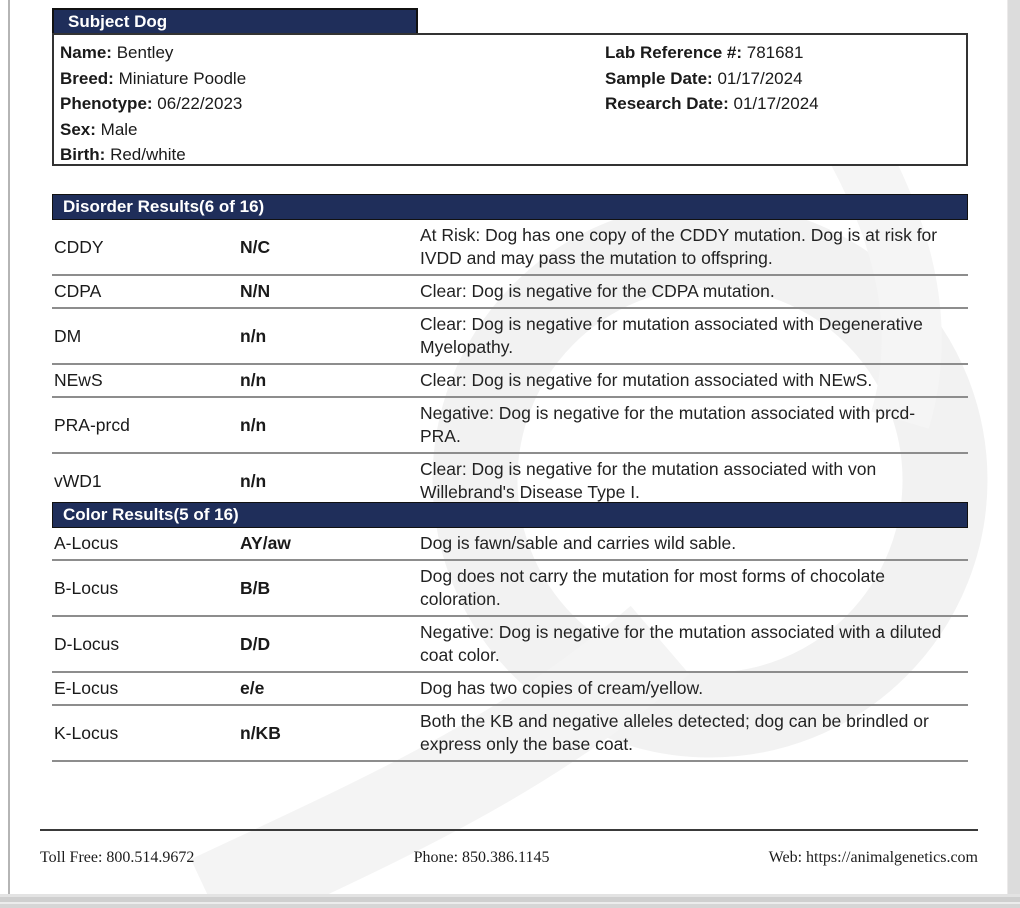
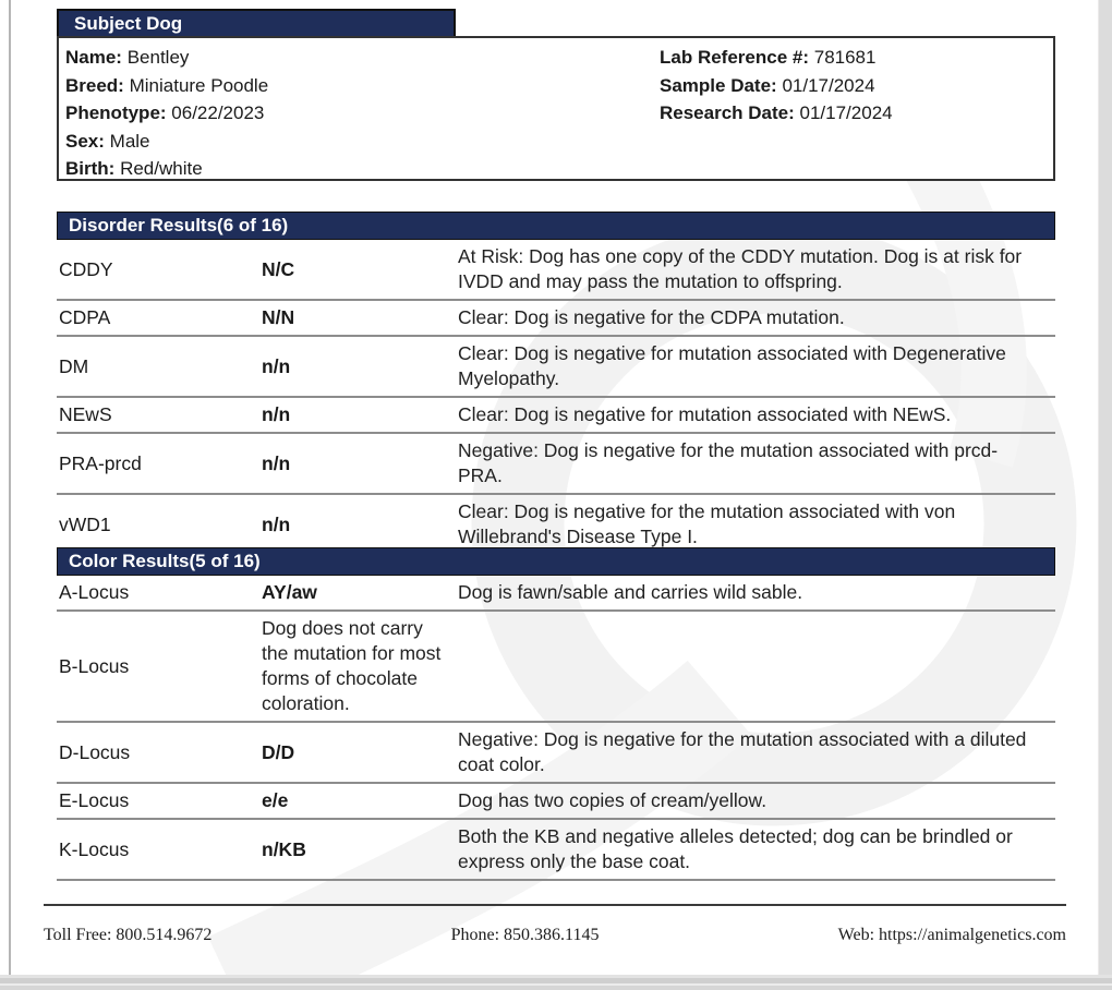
  Subject Dog
  Name: Bentley
  Breed: Miniature Poodle
  Phenotype: 06/22/2023
  Sex: Male
  Birth: Red/white
  Lab Reference #: 781681
  Sample Date: 01/17/2024
  Research Date: 01/17/2024
  Disorder Results(6 of 16)
  CDDY
  N/C
  At Risk: Dog has one copy of the CDDY mutation. Dog is at risk for IVDD and may pass the mutation to offspring.
  CDPA
  N/N
  Clear: Dog is negative for the CDPA mutation.
  DM
  n/n
  Clear: Dog is negative for mutation associated with Degenerative Myelopathy.
  NEwS
  n/n
  Clear: Dog is negative for mutation associated with NEwS.
  PRA-prcd
  n/n
  Negative: Dog is negative for the mutation associated with prcd-PRA.
  vWD1
  n/n
  Clear: Dog is negative for the mutation associated with von Willebrand's Disease Type I.
  Color Results(5 of 16)
  A-Locus
  AY/aw
  Dog is fawn/sable and carries wild sable.
  B-Locus
- B/B
  Dog does not carry the mutation for most forms of chocolate coloration.
  D-Locus
  D/D
  Negative: Dog is negative for the mutation associated with a diluted coat color.
  E-Locus
  e/e
  Dog has two copies of cream/yellow.
  K-Locus
  n/KB
  Both the KB and negative alleles detected; dog can be brindled or express only the base coat.
  Toll Free: 800.514.9672
  Phone: 850.386.1145
  Web: https://animalgenetics.com
